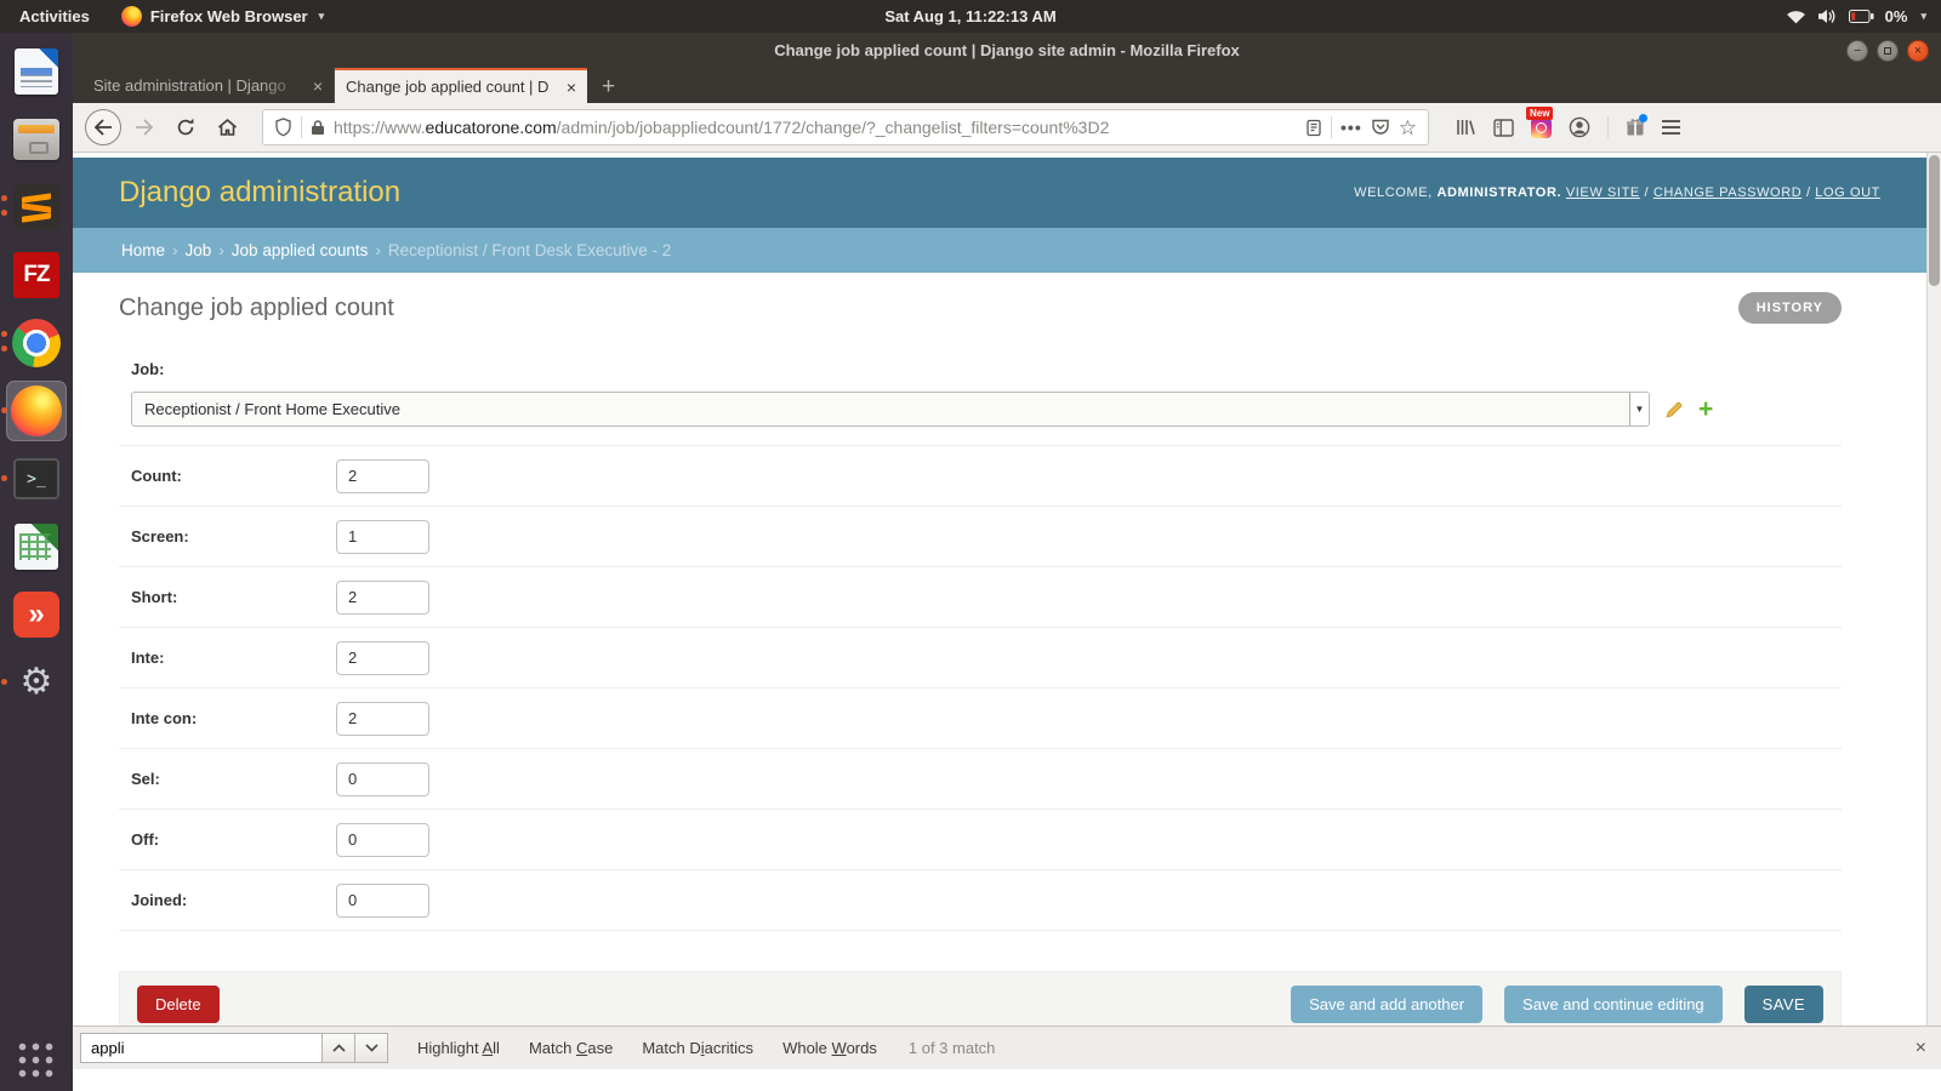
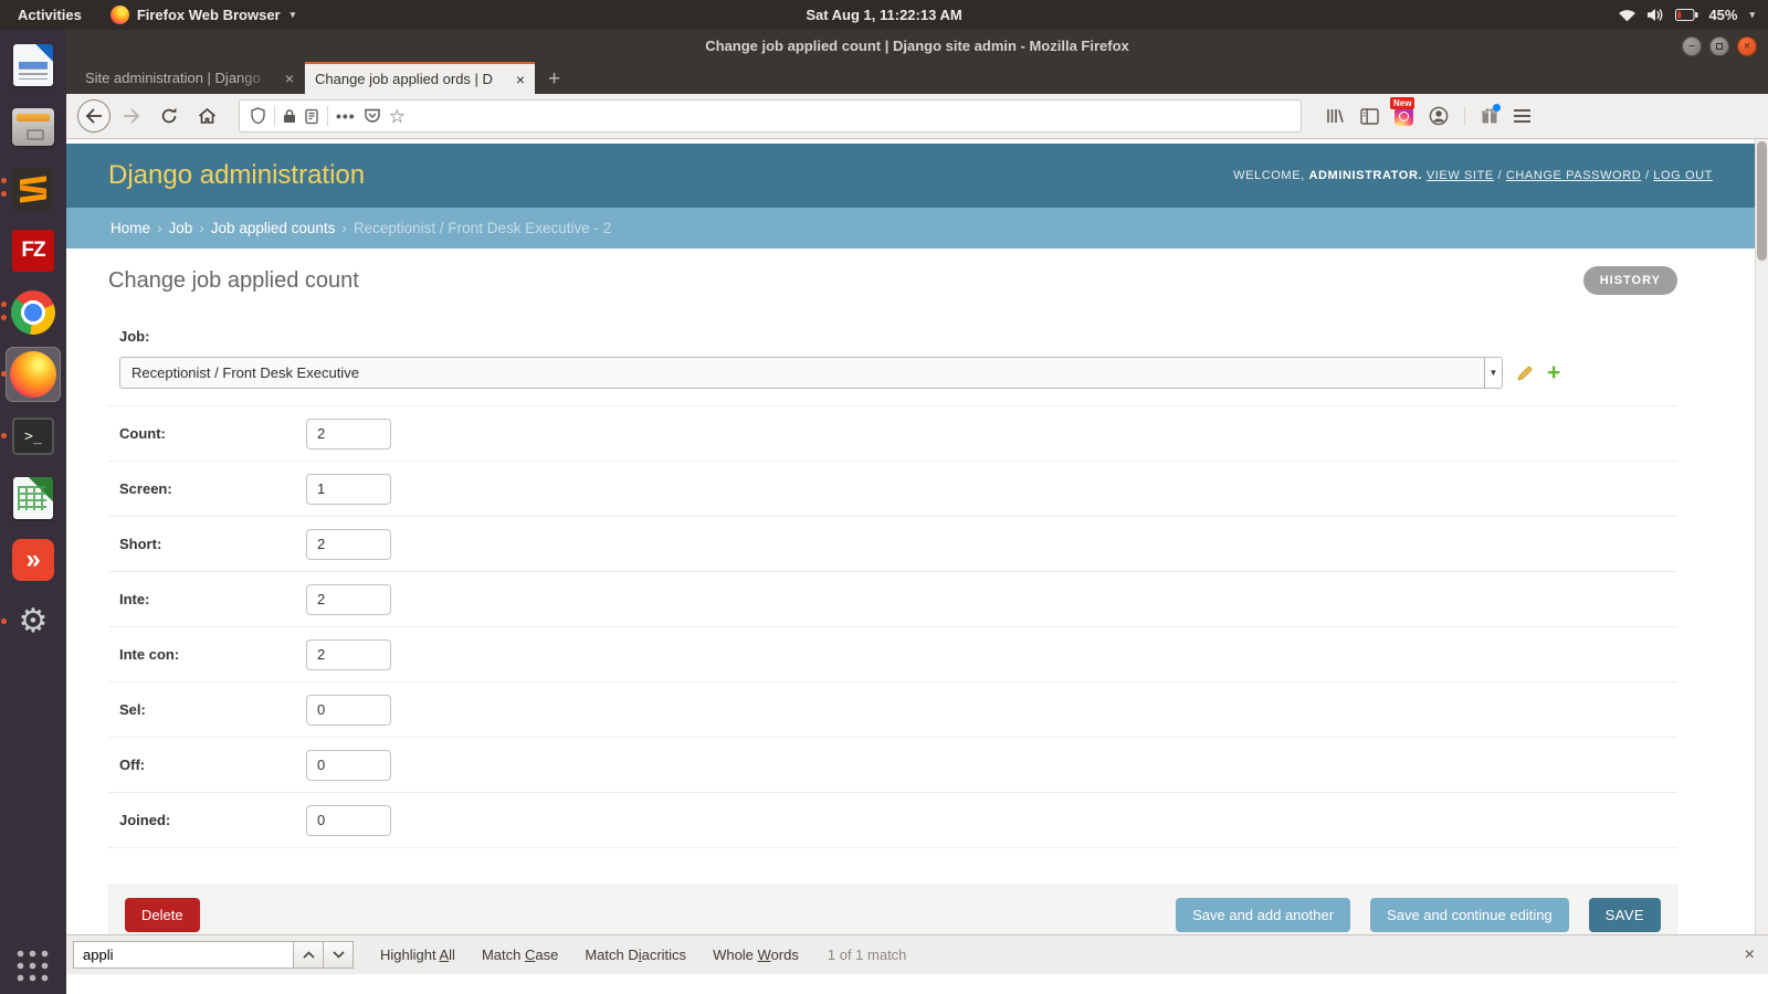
  Activities
  Firefox Web Browser
  ▾
  Sat Aug 1, 11:22:13 AM
- 0%
+ 45%
  ▾
  FZ
  >_
  »
  ⚙
  Change job applied count | Django site admin - Mozilla Firefox
  −
  ×
  Site administration | Django
  ×
- Change job applied count | D
+ Change job applied ords | D
  ×
  +
- https://www.educatorone.com/admin/job/jobappliedcount/1772/change/?_changelist_filters=count%3D2
  •••
  ☆
  New
  Django administration
  WELCOME, ADMINISTRATOR. VIEW SITE / CHANGE PASSWORD / LOG OUT
  Home
  ›
  Job
  ›
  Job applied counts
  ›
  Receptionist / Front Desk Executive - 2
  Change job applied count
  HISTORY
  Job:
- Receptionist / Front Home Executive
+ Receptionist / Front Desk Executive
  ▼
  +
  Count:
  2
  Screen:
  1
  Short:
  2
  Inte:
  2
  Inte con:
  2
  Sel:
  0
  Off:
  0
  Joined:
  0
  Delete
  Save and add another
  Save and continue editing
  SAVE
  appli
  Highlight All
  Match Case
  Match Diacritics
  Whole Words
- 1 of 3 match
+ 1 of 1 match
  ×
